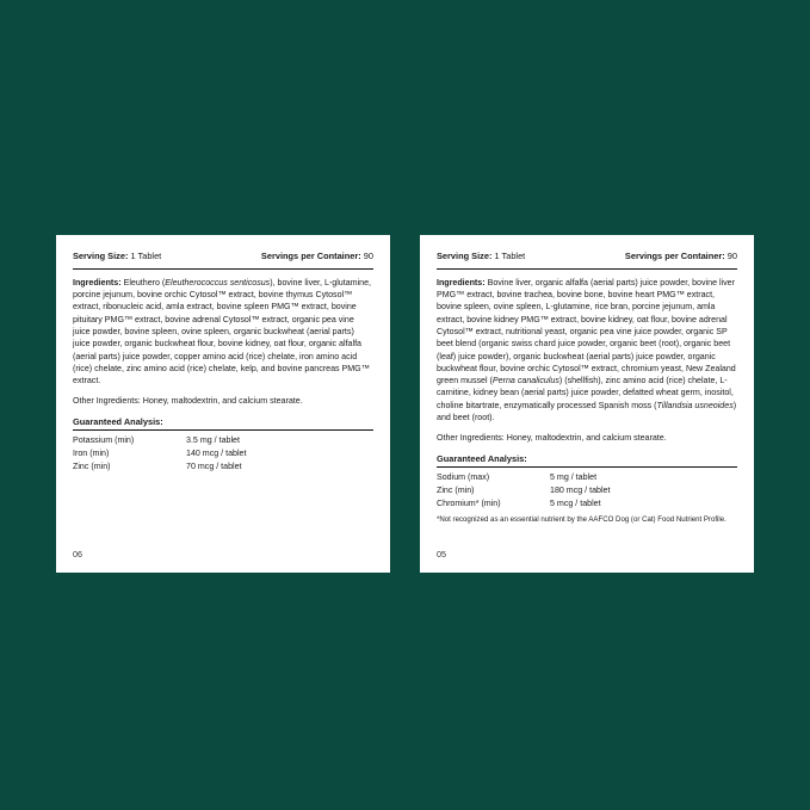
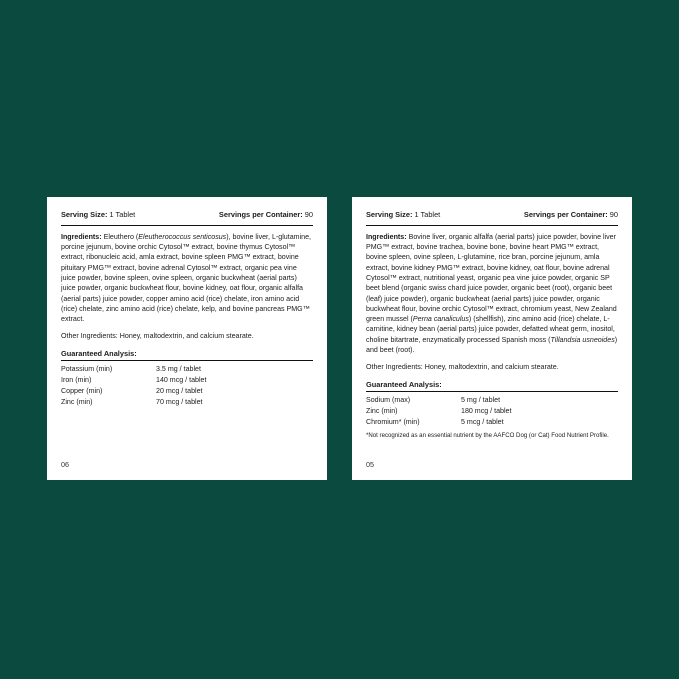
  Serving Size: 1 Tablet
  Servings per Container: 90
  Ingredients: Eleuthero (Eleutherococcus senticosus), bovine liver, L-glutamine, porcine jejunum, bovine orchic Cytosol™ extract, bovine thymus Cytosol™ pituitary PMG™ extract, bovine adrenal Cytosol™ extract, organic pea vine juice powder, bovine spleen, ovine spleen, organic buckwheat (aerial parts) juice powder, organic buckwheat flour, bovine kidney, oat flour, organic alfalfa (aerial parts) juice powder, copper amino acid (rice) chelate, iron amino acid (rice) chelate, zinc amino acid (rice) chelate, kelp, and bovine pancreas PMG™ extract.
  Other Ingredients: Honey, maltodextrin, and calcium stearate.
  Guaranteed Analysis:
  Potassium (min)
  3.5 mg / tablet
  Iron (min)
  140 mcg / tablet
+ Copper (min)
+ 20 mcg / tablet
  Zinc (min)
  70 mcg / tablet
  06
  Serving Size: 1 Tablet
  Servings per Container: 90
  Ingredients: Bovine liver, organic alfalfa (aerial parts) juice powder, bovine liver PMG™ extract, bovine trachea, bovine bone, bovine heart PMG™ extract, extract, bovine kidney PMG™ extract, bovine kidney, oat flour, bovine adrenal Cytosol™ extract, nutritional yeast, organic pea vine juice powder, organic SP beet blend (organic swiss chard juice powder, organic beet (root), organic beet (leaf) juice powder), organic buckwheat (aerial parts) juice powder, organic buckwheat flour, bovine orchic Cytosol™ extract, chromium yeast, New Zealand green mussel (Perna canaliculus) (shellfish), zinc amino acid (rice) chelate, L-carnitine, kidney bean (aerial parts) juice powder, defatted wheat germ, inositol, choline bitartrate, enzymatically processed Spanish moss (Tillandsia usneoides) and beet (root).
  Other Ingredients: Honey, maltodextrin, and calcium stearate.
  Guaranteed Analysis:
  Sodium (max)
  5 mg / tablet
  Zinc (min)
  180 mcg / tablet
  Chromium* (min)
  5 mcg / tablet
  05
